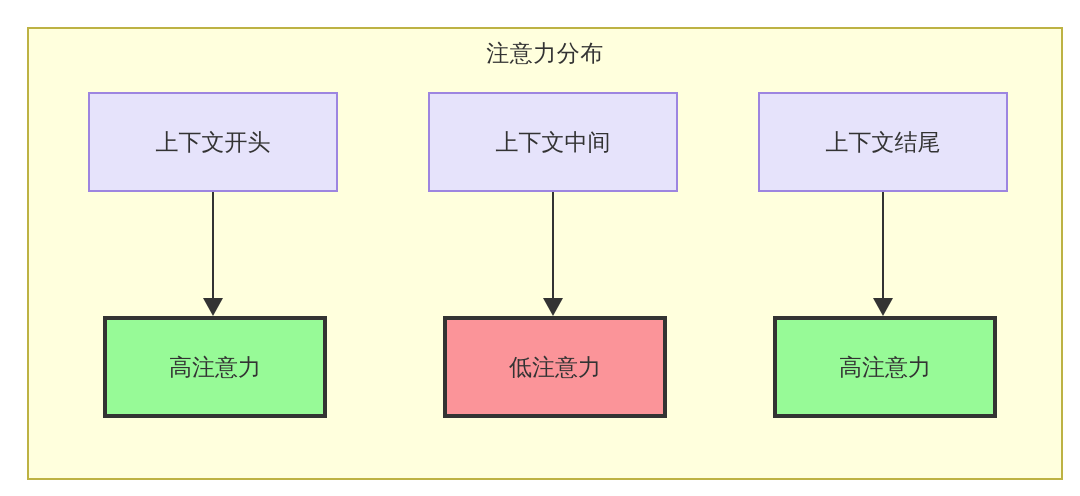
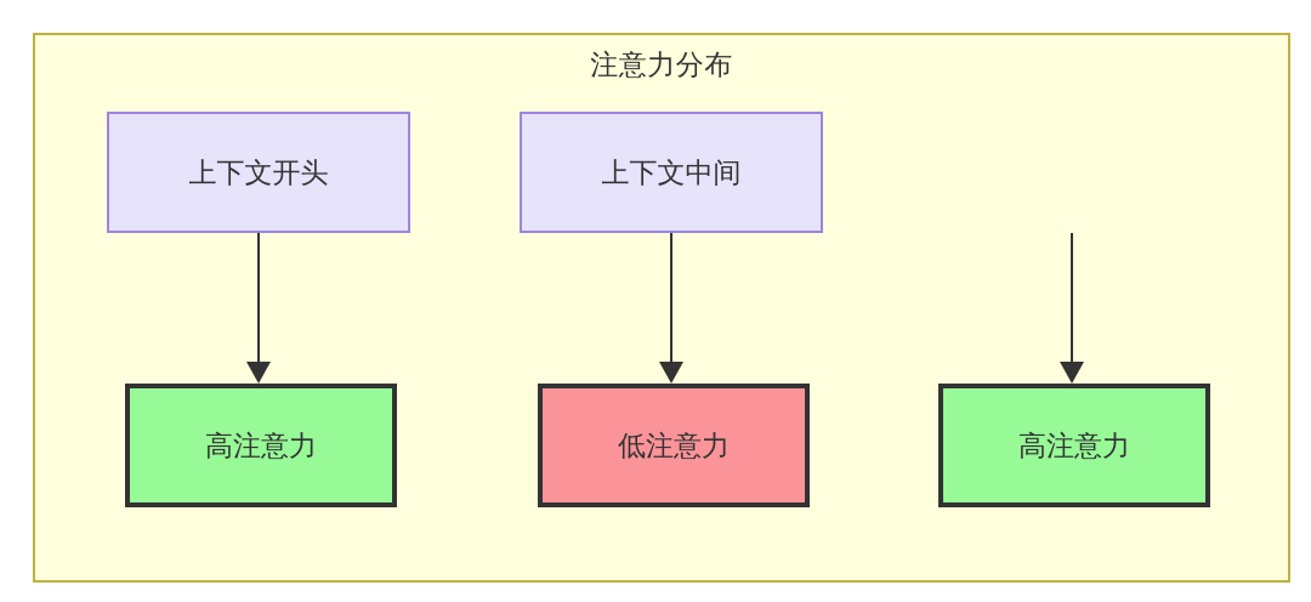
  注意力分布
  上下文开头
  上下文中间
- 上下文结尾
  高注意力
  低注意力
  高注意力
